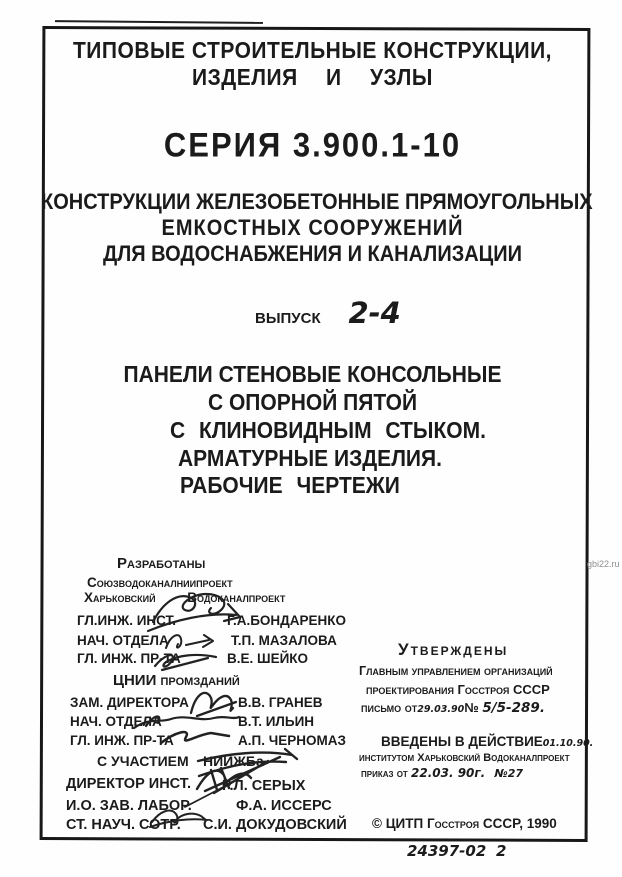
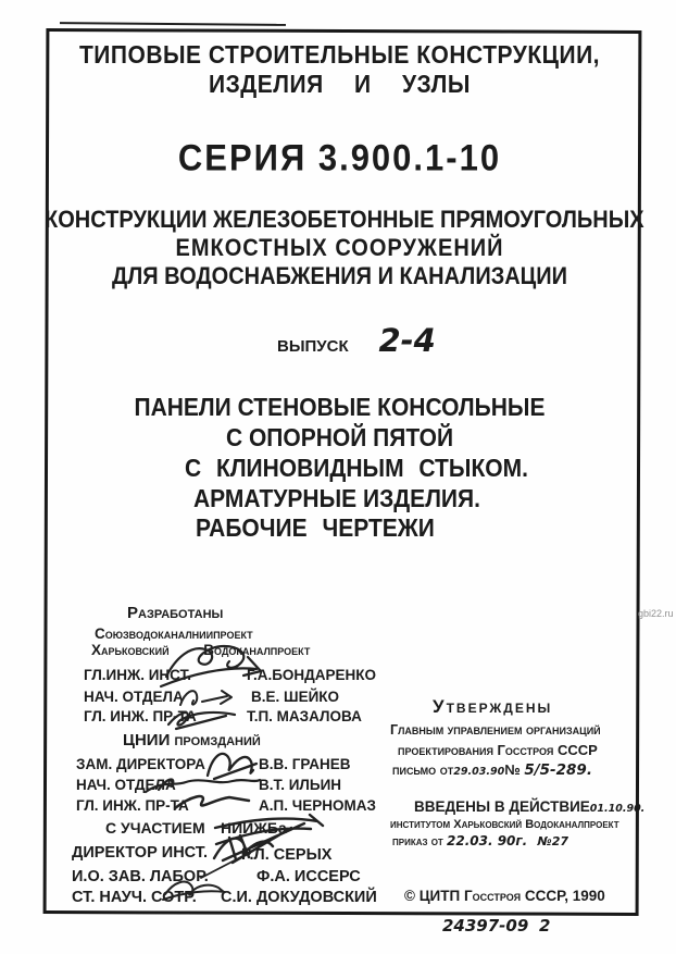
  gbi22.ru
  ТИПОВЫЕ СТРОИТЕЛЬНЫЕ КОНСТРУКЦИИ,
  ИЗДЕЛИЯ И УЗЛЫ
  СЕРИЯ 3.900.1-10
  КОНСТРУКЦИИ ЖЕЛЕЗОБЕТОННЫЕ ПРЯМОУГОЛЬНЫ
  ЕМКОСТНЫХ СООРУЖЕНИЙ
  ДЛЯ ВОДОСНАБЖЕНИЯ И КАНАЛИЗАЦИИ
  выпуск 2-4
  ПАНЕЛИ СТЕНОВЫЕ КОНСОЛЬНЫЕ
  С ОПОРНОЙ ПЯТОЙ
  С КЛИНОВИДНЫМ СТЫКОМ.
  АРМАТУРНЫЕ ИЗДЕЛИЯ.
  РАБОЧИЕ ЧЕРТЕЖИ
  Разработаны
  Союзводоканалниипроект
  Харьковскийодоаналпроект
  ГЛ.ИНЖ. ИНСТ.
  .А.БОНДАРЕНКО
  НАЧ. ОТДЕЛА
- Т.П. МАЗАЛОВА
+ В.Е. ШЕЙКО
  ГЛ. ИНЖ. ПРТ
- В.Е. ШЕЙКО
+ Т.П. МАЗАЛОВА
  ЦНИИ промзданий
  ЗАМ. ДИРЕКТОРА
  В.В. ГРАНЕВ
  НАЧ. ОТДЕ
  В.Т. ИЛЬИН
  ГЛ. ИНЖ. ПР-ТА
  А.П. ЧЕРНОМАЗ
  С УЧАСТИЕМ
  НИИЖБ
  ДИРЕКТОР ИНСТ.
  .Л. СЕРЫХ
  И.О. ЗАВ. ЛАБОР.
  Ф.А. ИССЕРС
  СТ. НАУЧ. СТР.
  С.И. ДОКУДОВСКИЙ
  Утверждены
  Главным управлением организаций
  проектирования Госстроя СССР
  письмо от29.03.90№ 5/5-289.
  ВВЕДЕНЫ В ДЕЙСТВИЕ01.10.90.
  институтом Харьковский Водоканалпроект
  приказ от 22.03. 90г. №27
  © ЦИТП Госстроя СССР, 1990
- 24397-02
+ 24397-09
  2
